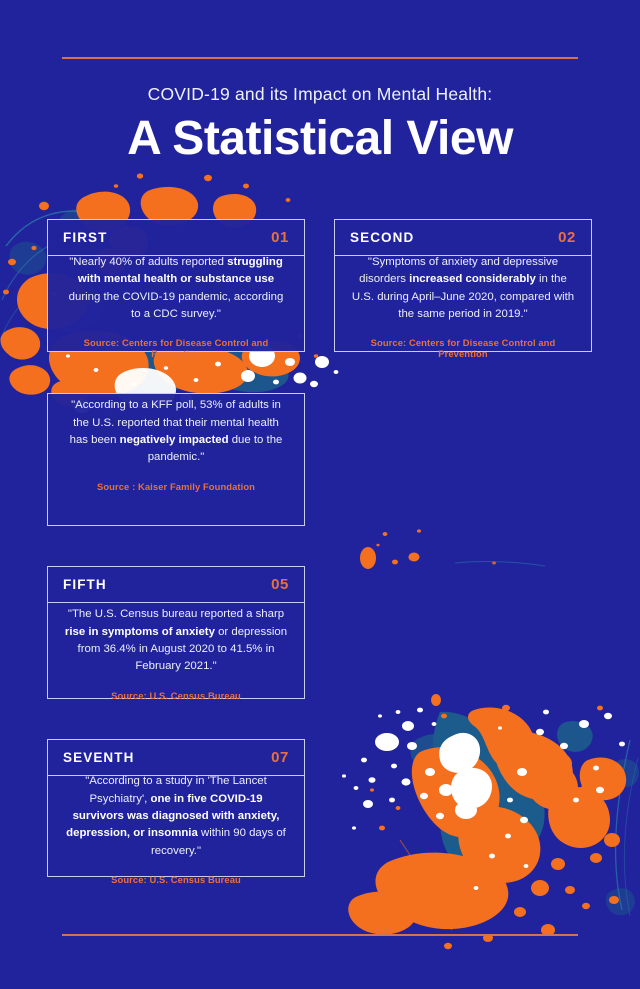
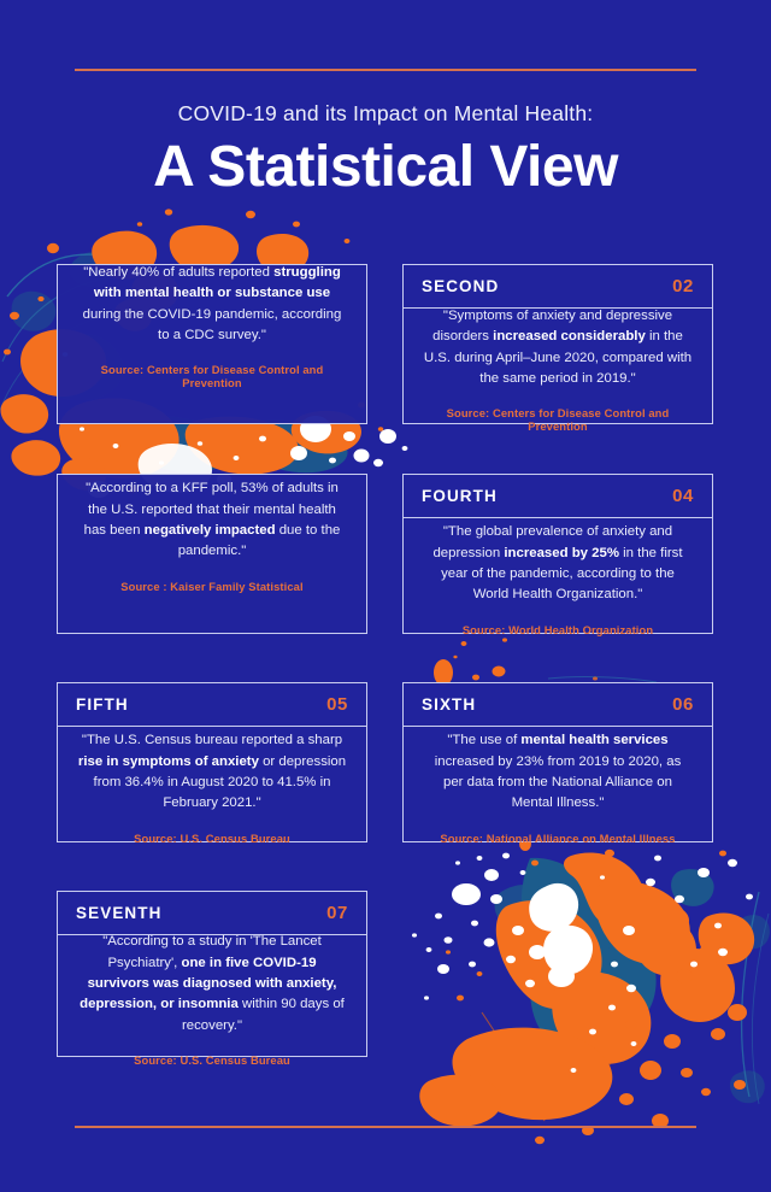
  COVID-19 and its Impact on Mental Health:
  A Statistical View
- FIRST
- 01
  "Nearly 40% of adults reported struggling with mental health or substance use during the COVID-19 pandemic, according to a CDC survey."
  Source: Centers for Disease Control and Prevention
  SECOND
  02
  "Symptoms of anxiety and depressive disorders increased considerably in the U.S. during April–June 2020, compared with the same period in 2019."
  Source: Centers for Disease Control and Prevention
  "According to a KFF poll, 53% of adults in the U.S. reported that their mental health has been negatively impacted due to the pandemic."
- Source : Kaiser Family Foundation
+ Source : Kaiser Family Statistical
+ FOURTH
+ 04
+ "The global prevalence of anxiety and depression increased by 25% in the first year of the pandemic, according to the World Health Organization."
+ Source: World Health Organization
  FIFTH
  05
  "The U.S. Census bureau reported a sharp rise in symptoms of anxiety or depression from 36.4% in August 2020 to 41.5% in February 2021."
  Source: U.S. Census Bureau
+ SIXTH
+ 06
+ "The use of mental health services increased by 23% from 2019 to 2020, as per data from the National Alliance on Mental Illness."
+ Source: National Alliance on Mental Illness
  SEVENTH
  07
  "According to a study in 'The Lancet Psychiatry', one in five COVID-19 survivors was diagnosed with anxiety, depression, or insomnia within 90 days of recovery."
  Source: U.S. Census Bureau
